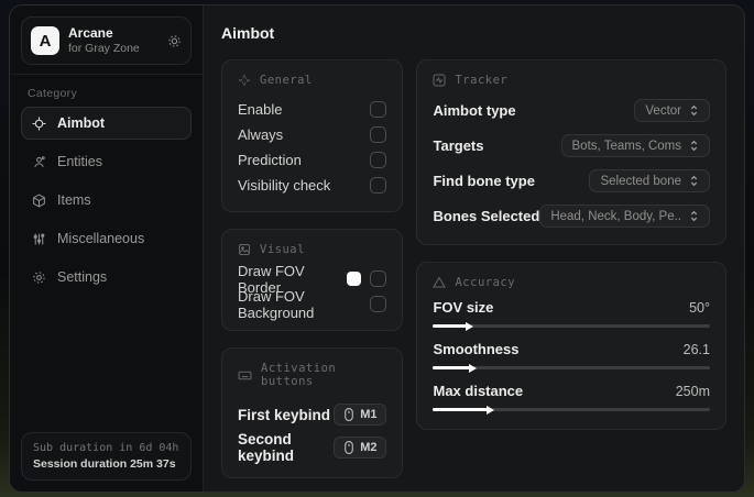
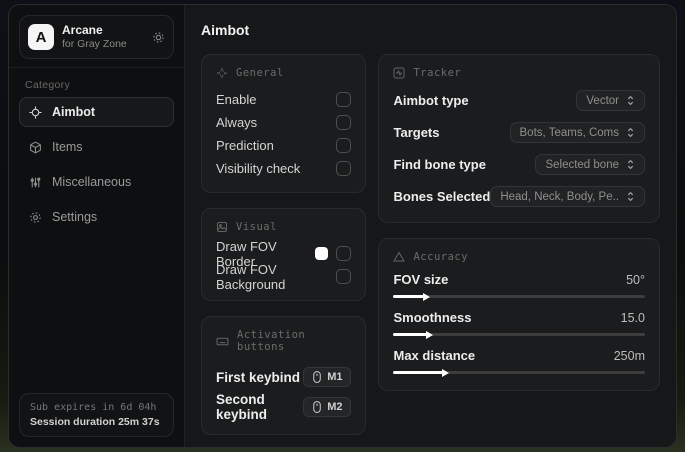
  A
  Arcane
  for Gray Zone
  Category
  Aimbot
- Entities
  Items
  Miscellaneous
  Settings
- Sub duration in 6d 04h
+ Sub expires in 6d 04h
  Session duration 25m 37s
  Aimbot
  General
  Enable
  Always
  Prediction
  Visibility check
  Visual
  Draw FOV Border
  Draw FOV Background
  Activation buttons
  First keybind
  M1
  Second keybind
  M2
  Tracker
  Aimbot type
  Vector
  Targets
  Bots, Teams, Coms
  Find bone type
  Selected bone
  Bones Selected
  Head, Neck, Body, Pe..
  Accuracy
  FOV size
  50°
  Smoothness
- 26.1
+ 15.0
  Max distance
  250m
